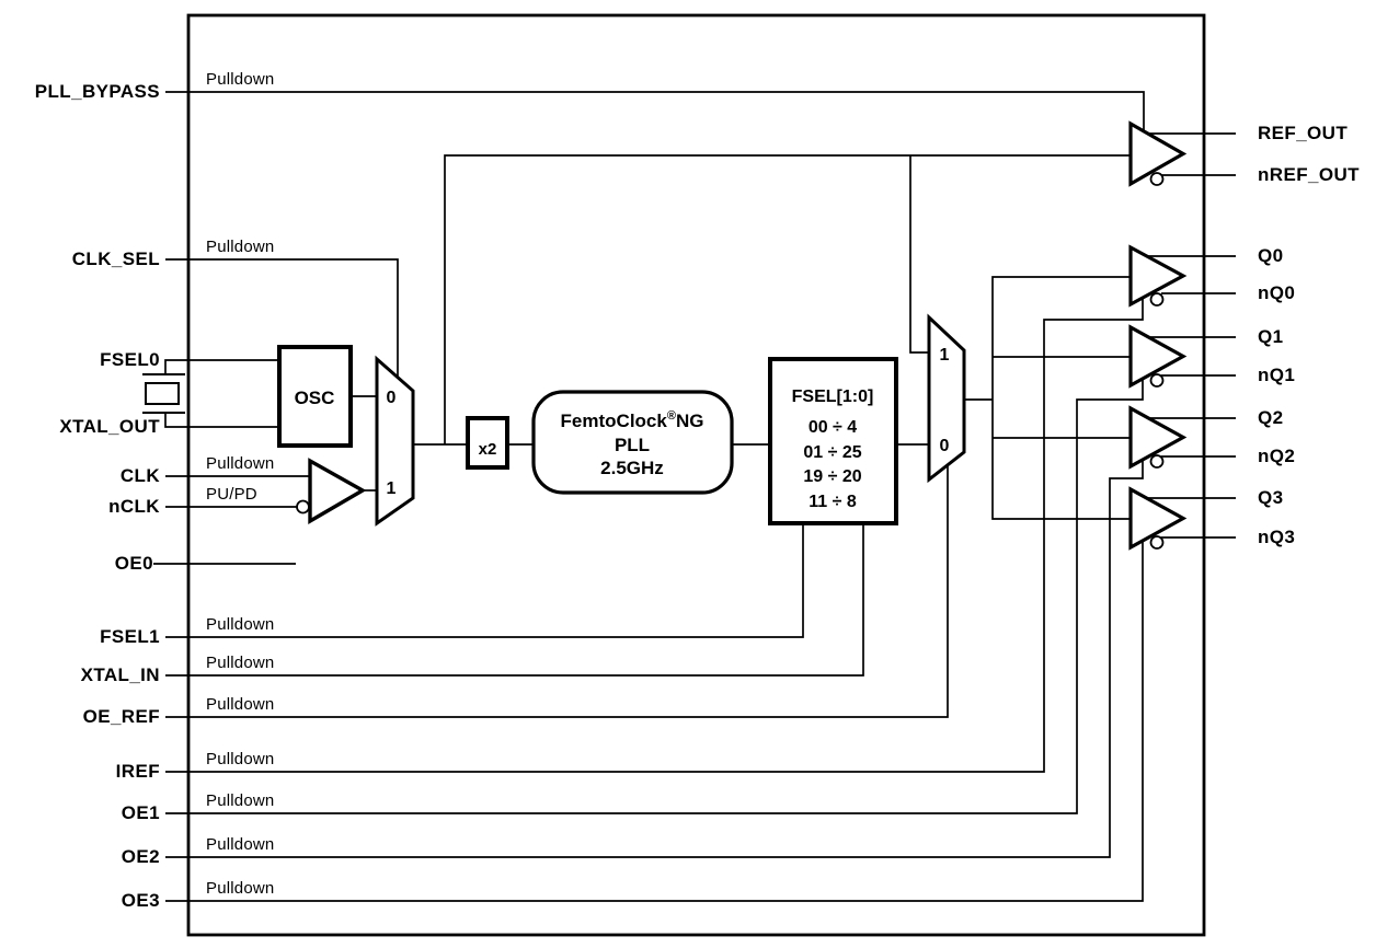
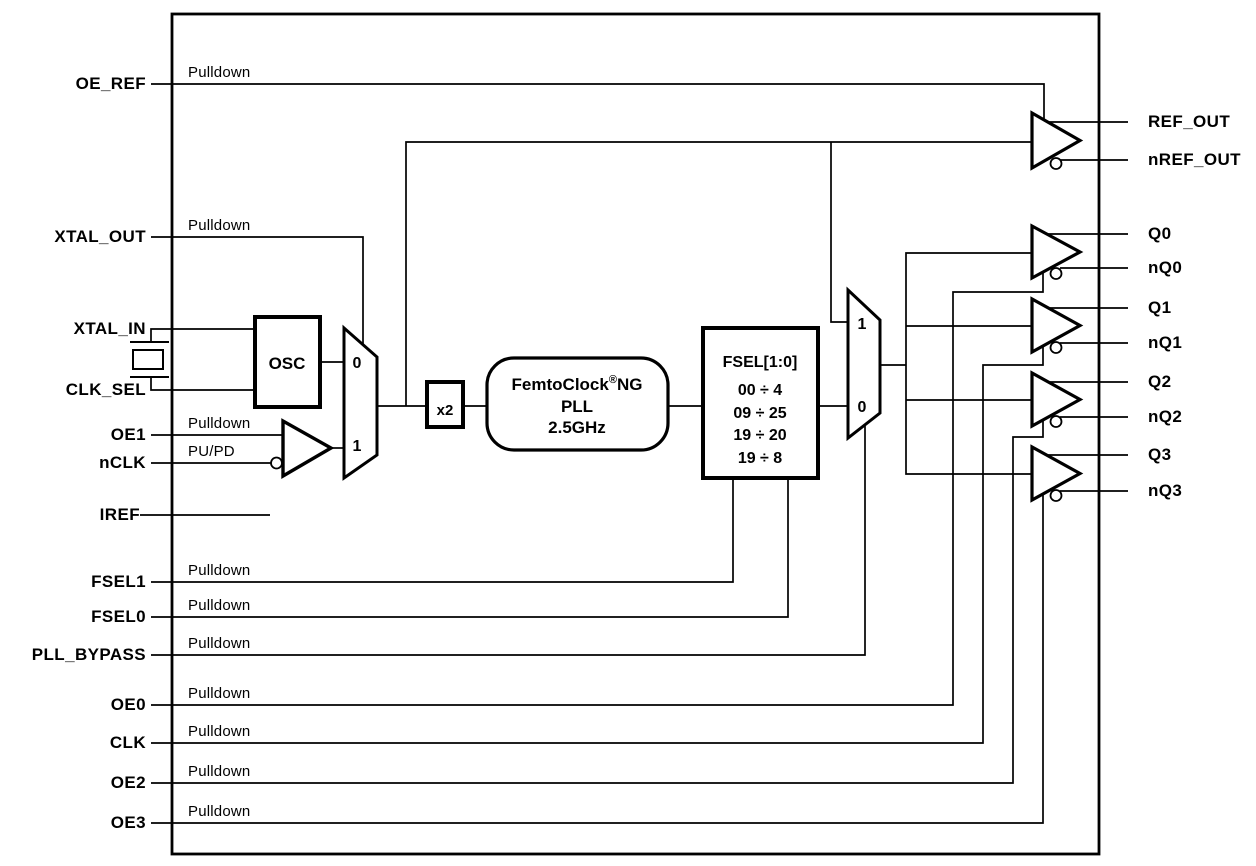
- PLL_BYPASS
+ OE_REF
- CLK_SEL
+ XTAL_OUT
- FSEL0
+ XTAL_IN
- XTAL_OUT
+ CLK_SEL
- CLK
+ OE1
  nCLK
- OE0
+ IREF
  FSEL1
- XTAL_IN
+ FSEL0
- OE_REF
+ PLL_BYPASS
- IREF
+ OE0
- OE1
+ CLK
  OE2
  OE3
  Pulldown
  Pulldown
  Pulldown
  PU/PD
  Pulldown
  Pulldown
  Pulldown
  Pulldown
  Pulldown
  Pulldown
  Pulldown
  REF_OUT
  nREF_OUT
  Q0
  nQ0
  Q1
  nQ1
  Q2
  nQ2
  Q3
  nQ3
  OSC
  x2
  FemtoClock®NG
  PLL
  2.5GHz
  FSEL[1:0]
  00 ÷ 4
- 01 ÷ 25
+ 09 ÷ 25
  19 ÷ 20
- 11 ÷ 8
+ 19 ÷ 8
  0
  1
  1
  0
